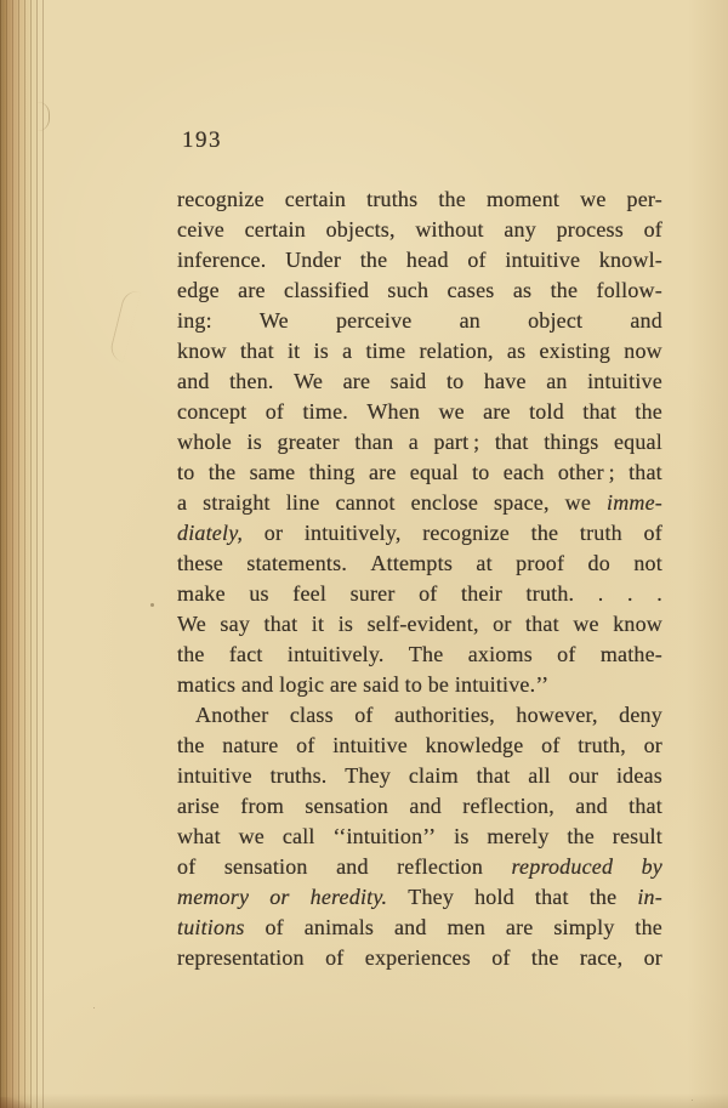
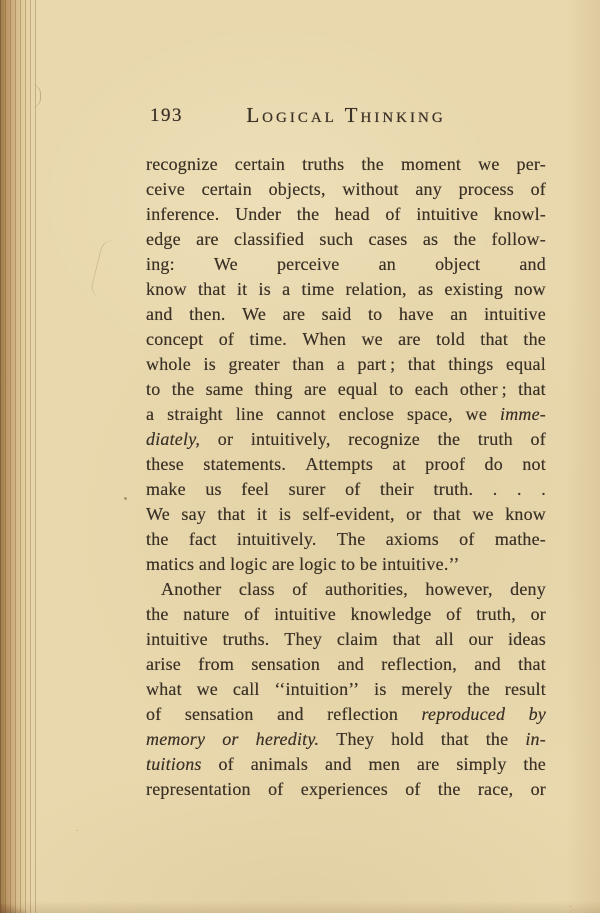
  193
+ Logical Thinking
  recognize
  certain
  truths
  the
  moment
  we
  per-
  ceive
  certain
  objects,
  without
  any
  process
  of
  inference.
  Under
  the
  head
  of
  intuitive
  knowl-
  edge
  are
  classified
  such
  cases
  as
  the
  follow-
  ing:
  We
  perceive
  an
  object
  and
  know
  that
  it
  is
  a
  time
  relation,
  as
  existing
  now
  and
  then.
  We
  are
  said
  to
  have
  an
  intuitive
  concept
  of
  time.
  When
  we
  are
  told
  that
  the
  whole
  is
  greater
  than
  a
  part ;
  that
  things
  equal
  to
  the
  same
  thing
  are
  equal
  to
  each
  other ;
  that
  a
  straight
  line
  cannot
  enclose
  space,
  we
  imme-
  diately,
  or
  intuitively,
  recognize
  the
  truth
  of
  these
  statements.
  Attempts
  at
  proof
  do
  not
  make
  us
  feel
  surer
  of
  their
  truth.
  .
  .
  .
  We
  say
  that
  it
  is
  self-evident,
  or
  that
  we
  know
  the
  fact
  intuitively.
  The
  axioms
  of
  mathe-
- matics and logic are said to be intuitive.’’
+ matics and logic are logic to be intuitive.’’
  Another
  class
  of
  authorities,
  however,
  deny
  the
  nature
  of
  intuitive
  knowledge
  of
  truth,
  or
  intuitive
  truths.
  They
  claim
  that
  all
  our
  ideas
  arise
  from
  sensation
  and
  reflection,
  and
  that
  what
  we
  call
  ‘‘intuition’’
  is
  merely
  the
  result
  of
  sensation
  and
  reflection
  reproduced
  by
  memory
  or
  heredity.
  They
  hold
  that
  the
  in-
  tuitions
  of
  animals
  and
  men
  are
  simply
  the
  representation
  of
  experiences
  of
  the
  race,
  or
